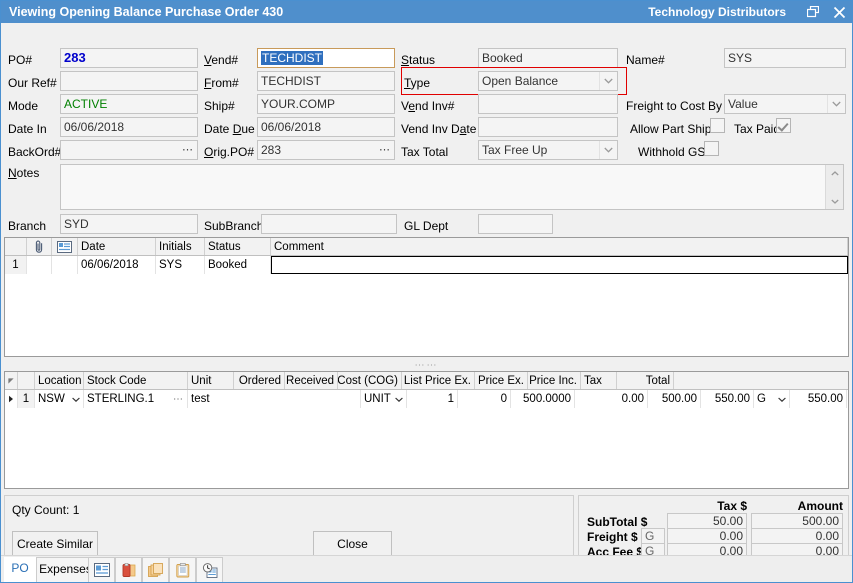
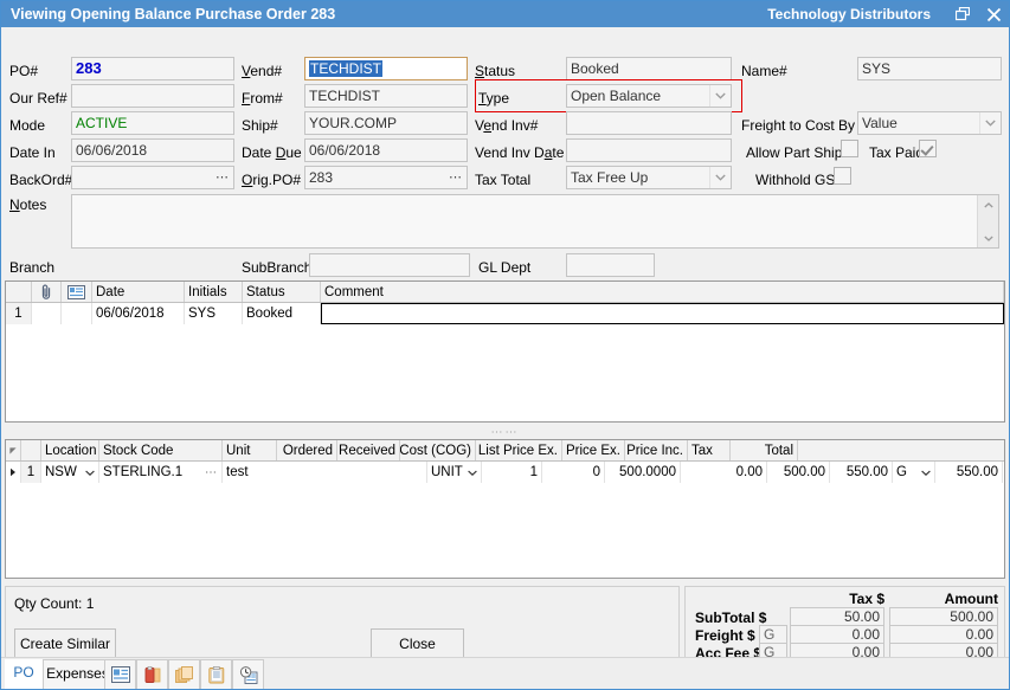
- Viewing Opening Balance Purchase Order 430
+ Viewing Opening Balance Purchase Order 283
  Technology Distributors
  PO#
  Our Ref#
  Mode
  Date In
  BackOrd#
  283
  ACTIVE
  06/06/2018
  ⋯
  Vend#
  From#
  Ship#
  Date Due
  Orig.PO#
  TECHDIST
  TECHDIST
  YOUR.COMP
  06/06/2018
  ⋯
  283
  Status
  Type
  Vend Inv#
  Vend Inv Date
  Tax Total
  Booked
  Open Balance
  Tax Free Up
  Name#
  SYS
  Freight to Cost By
  Value
  Allow Part Ship
  Tax Pai
  Withhold GS
  Notes
  Branch
- SYD
  SubBranc
  GL Dept
  Date
  Initials
  Status
  Comment
  1
  06/06/2018
  SYS
  Booked
  ⋯⋯
  Location
  Stock Code
  Unit
  Ordered
  Received
  Cost (COG)
  List Price Ex.
  Price Ex.
  Price Inc.
  Tax
  Total
  1
  NSW
  STERLING.1
  ⋯
  test
  UNIT
  1
  0
  500.0000
  0.00
  500.00
  550.00
  G
  550.00
  Qty Count: 1
  Create Similar
  Close
  Tax $
  Amount
  SubTotal $
  50.00
  500.00
  Freight $
  G
  0.00
  0.00
  Acc Fee $
  G
  0.00
  0.00
  PO
  Expense
